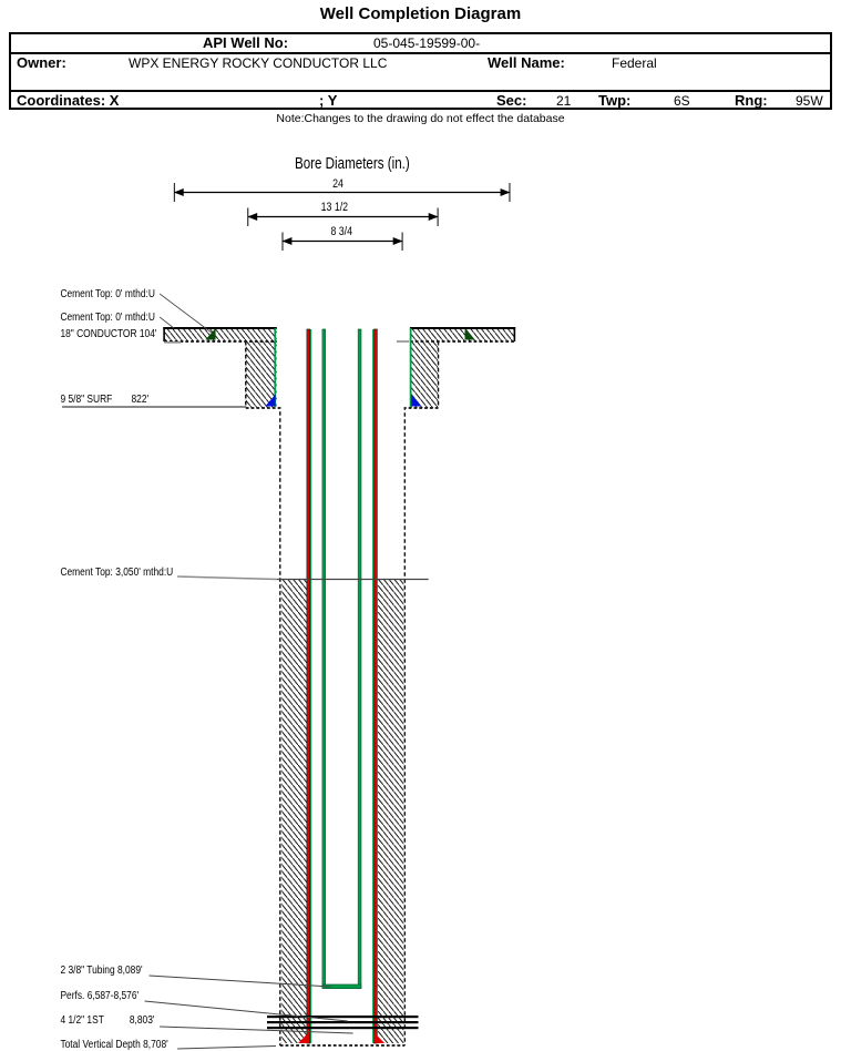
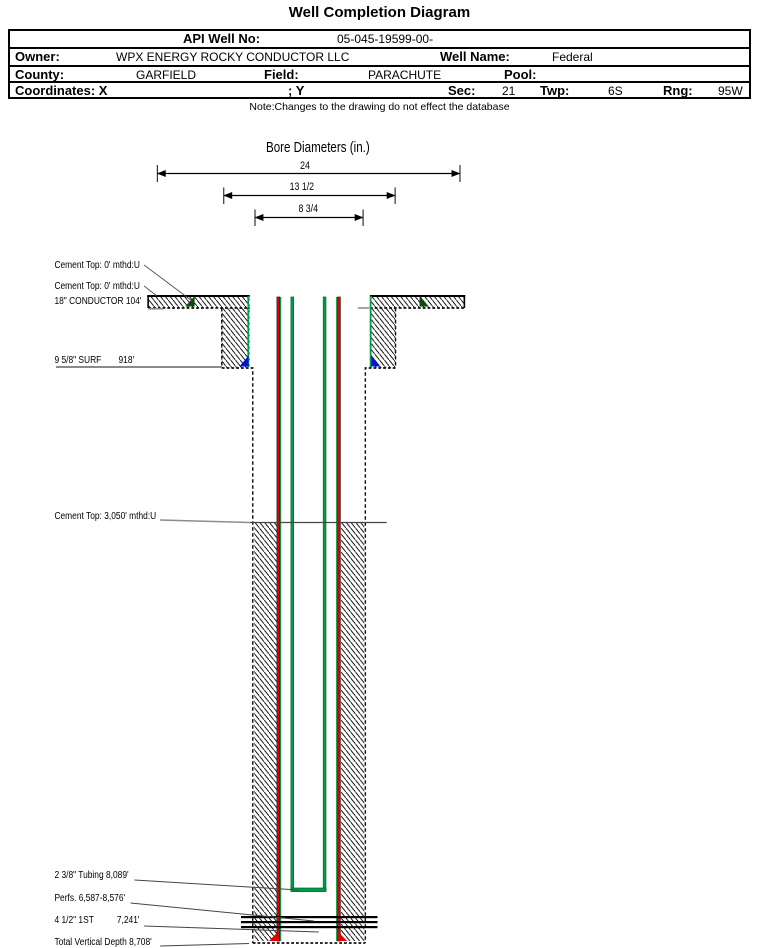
  Well Completion Diagram
  API Well No:
  05-045-19599-00-
  Owner:
  WPX ENERGY ROCKY CONDUCTOR LLC
  Well Name:
  Federal
+ County:
+ GARFIELD
+ Field:
+ PARACHUTE
+ Pool:
  Coordinates: X
  ; Y
  Sec:
  21
  Twp:
  6S
  Rng:
  95W
  Note:Changes to the drawing do not effect the database
  Bore Diameters (in.)
  24
  13 1/2
  8 3/4
  Cement Top: 0' mthd:U
  Cement Top: 0' mthd:U
  18" CONDUCTOR 104'
  9 5/8" SURF
- 822'
+ 918'
  Cement Top: 3,050' mthd:U
  2 3/8" Tubing 8,089'
  Perfs. 6,587-8,576'
  4 1/2" 1ST
- 8,803'
+ 7,241'
  Total Vertical Depth 8,708'
